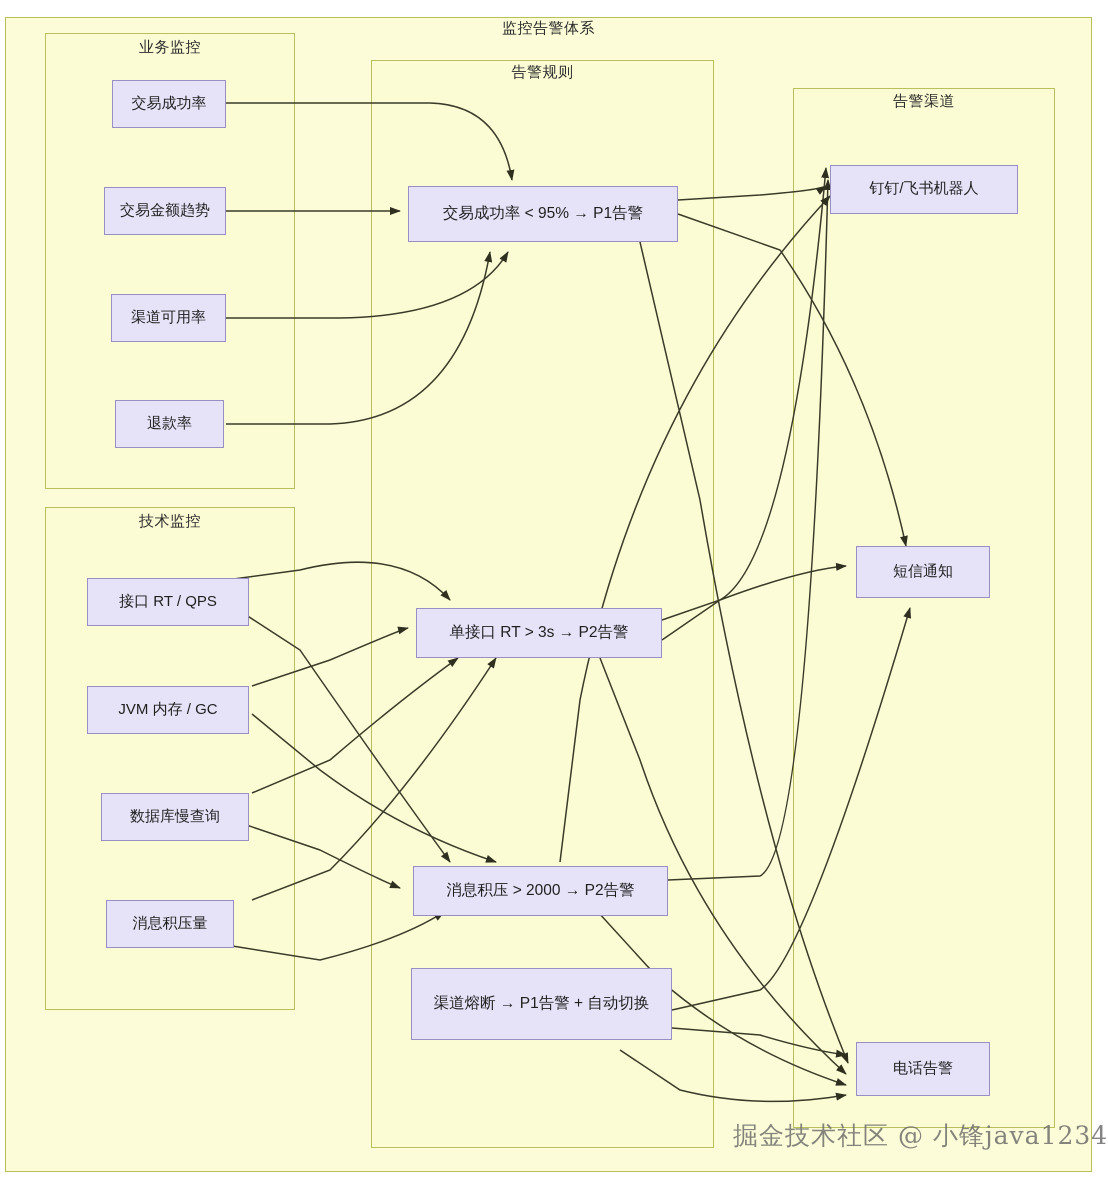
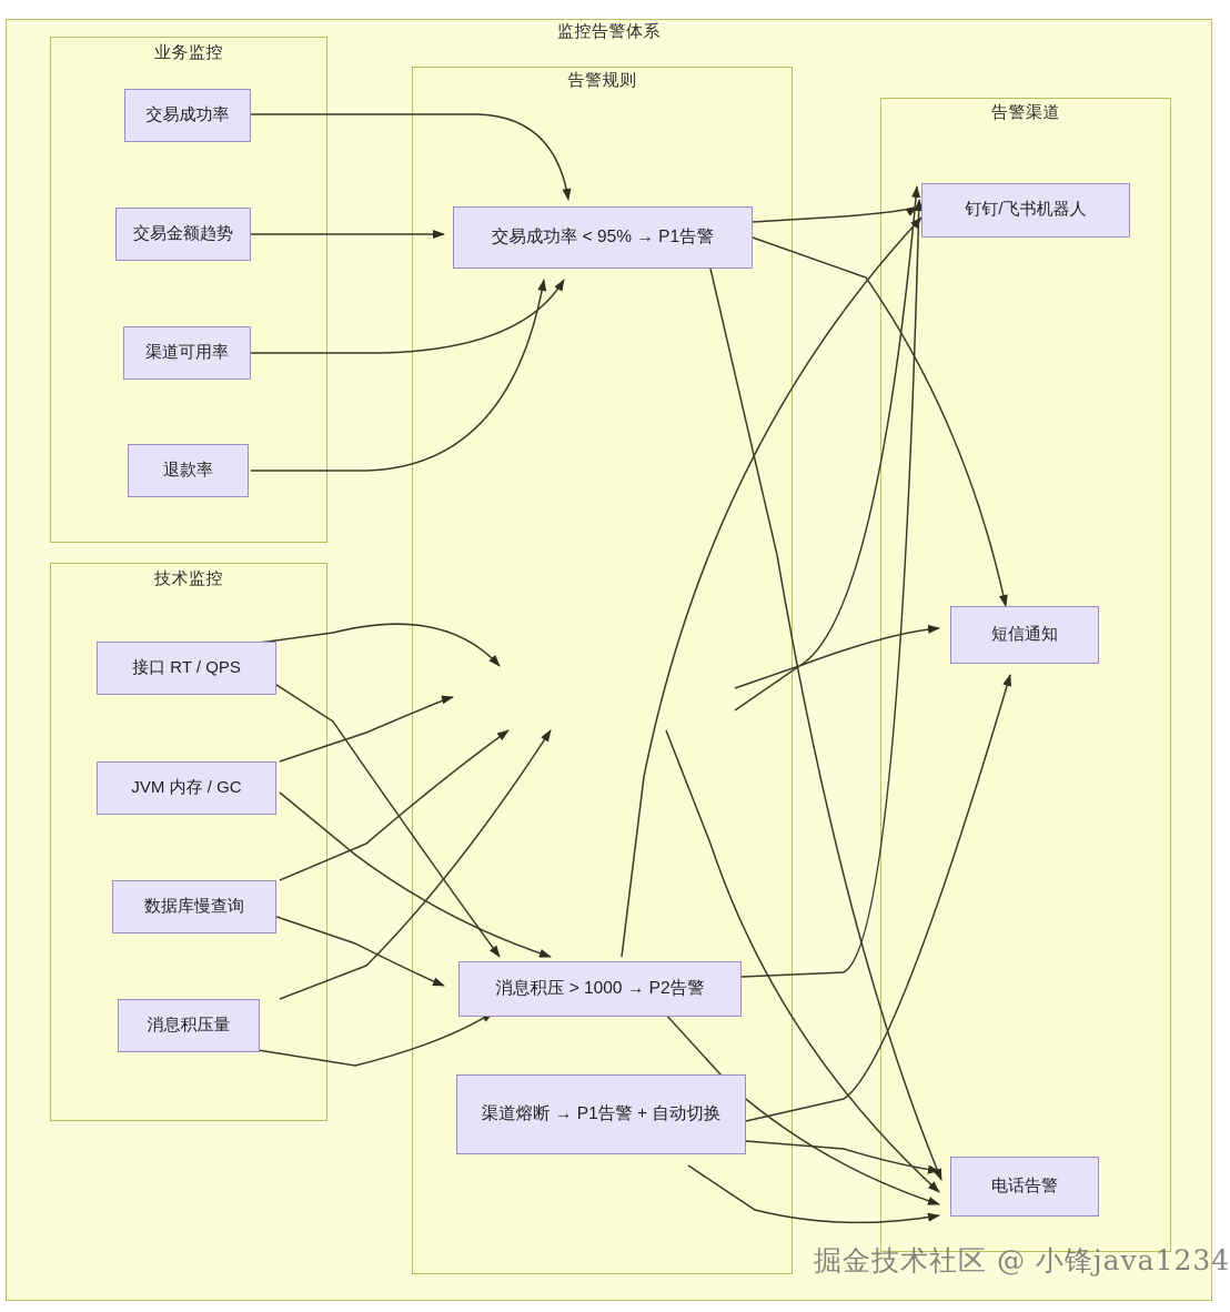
  监控告警体系
  业务监控
  技术监控
  告警规则
  告警渠道
  交易成功率
  交易金额趋势
  渠道可用率
  退款率
  接口 RT / QPS
  JVM 内存 / GC
  数据库慢查询
  消息积压量
  交易成功率 < 95% → P1告警
- 单接口 RT > 3s → P2告警
- 消息积压 > 2000 → P2告警
+ 消息积压 > 1000 → P2告警
  渠道熔断 → P1告警 + 自动切换
  钉钉/飞书机器人
  短信通知
  电话告警
  掘金技术社区 @ 小锋java1234
